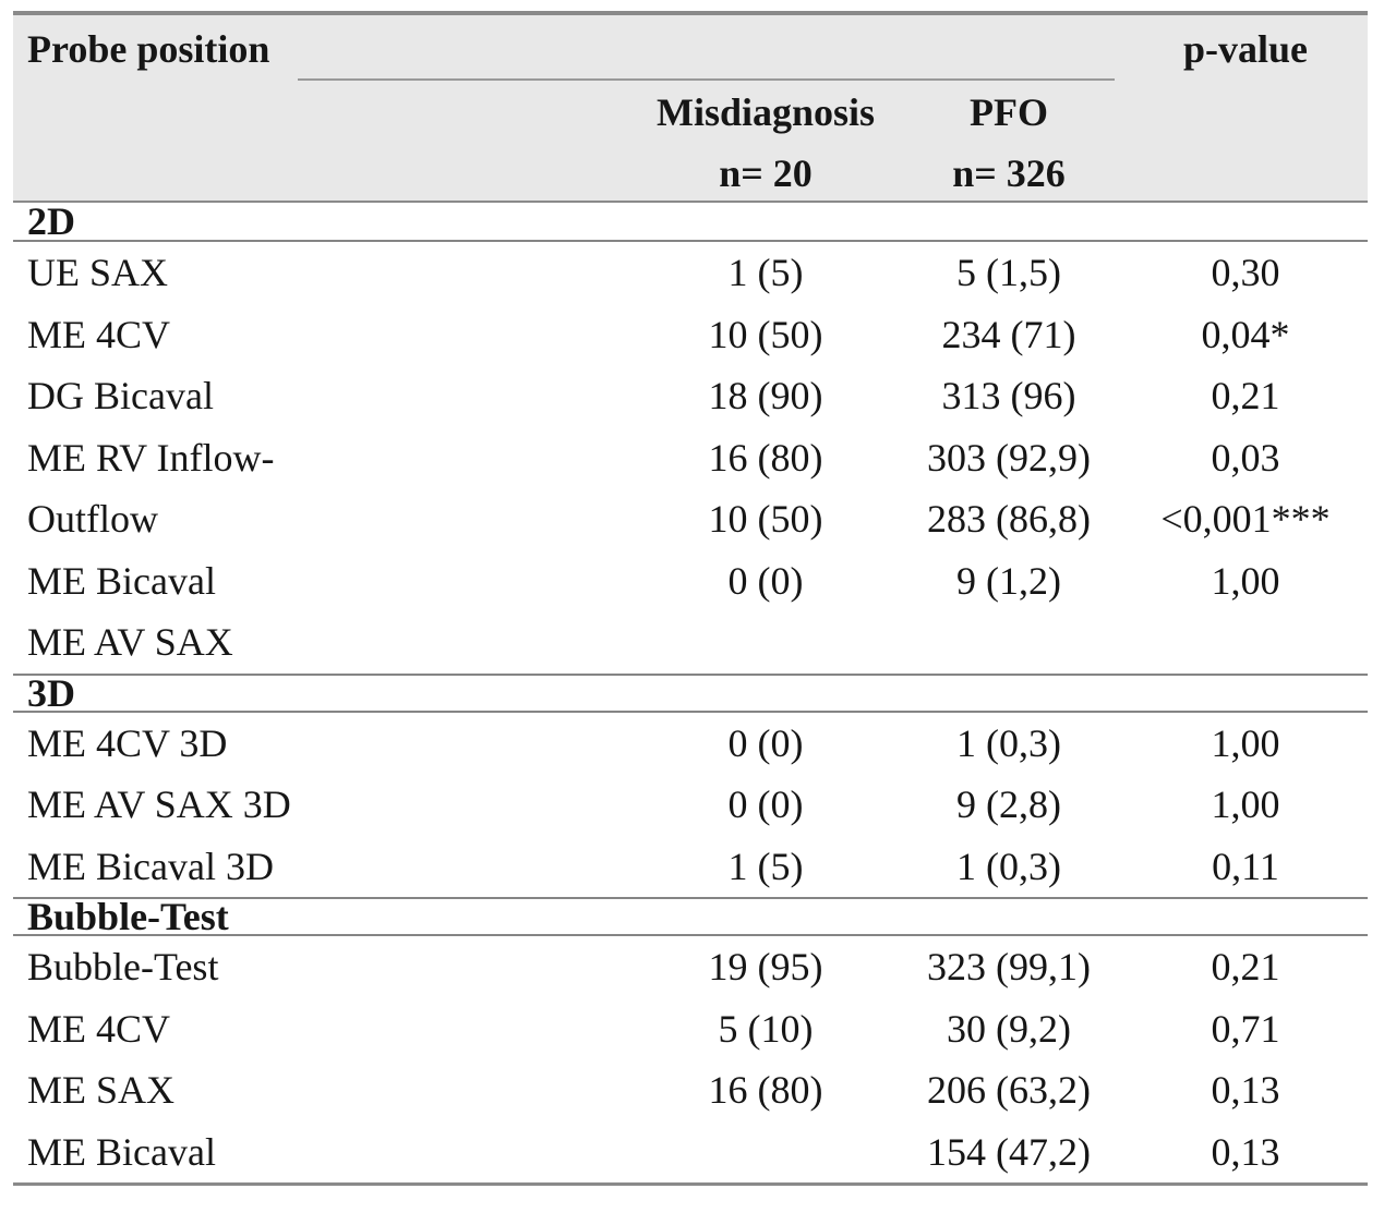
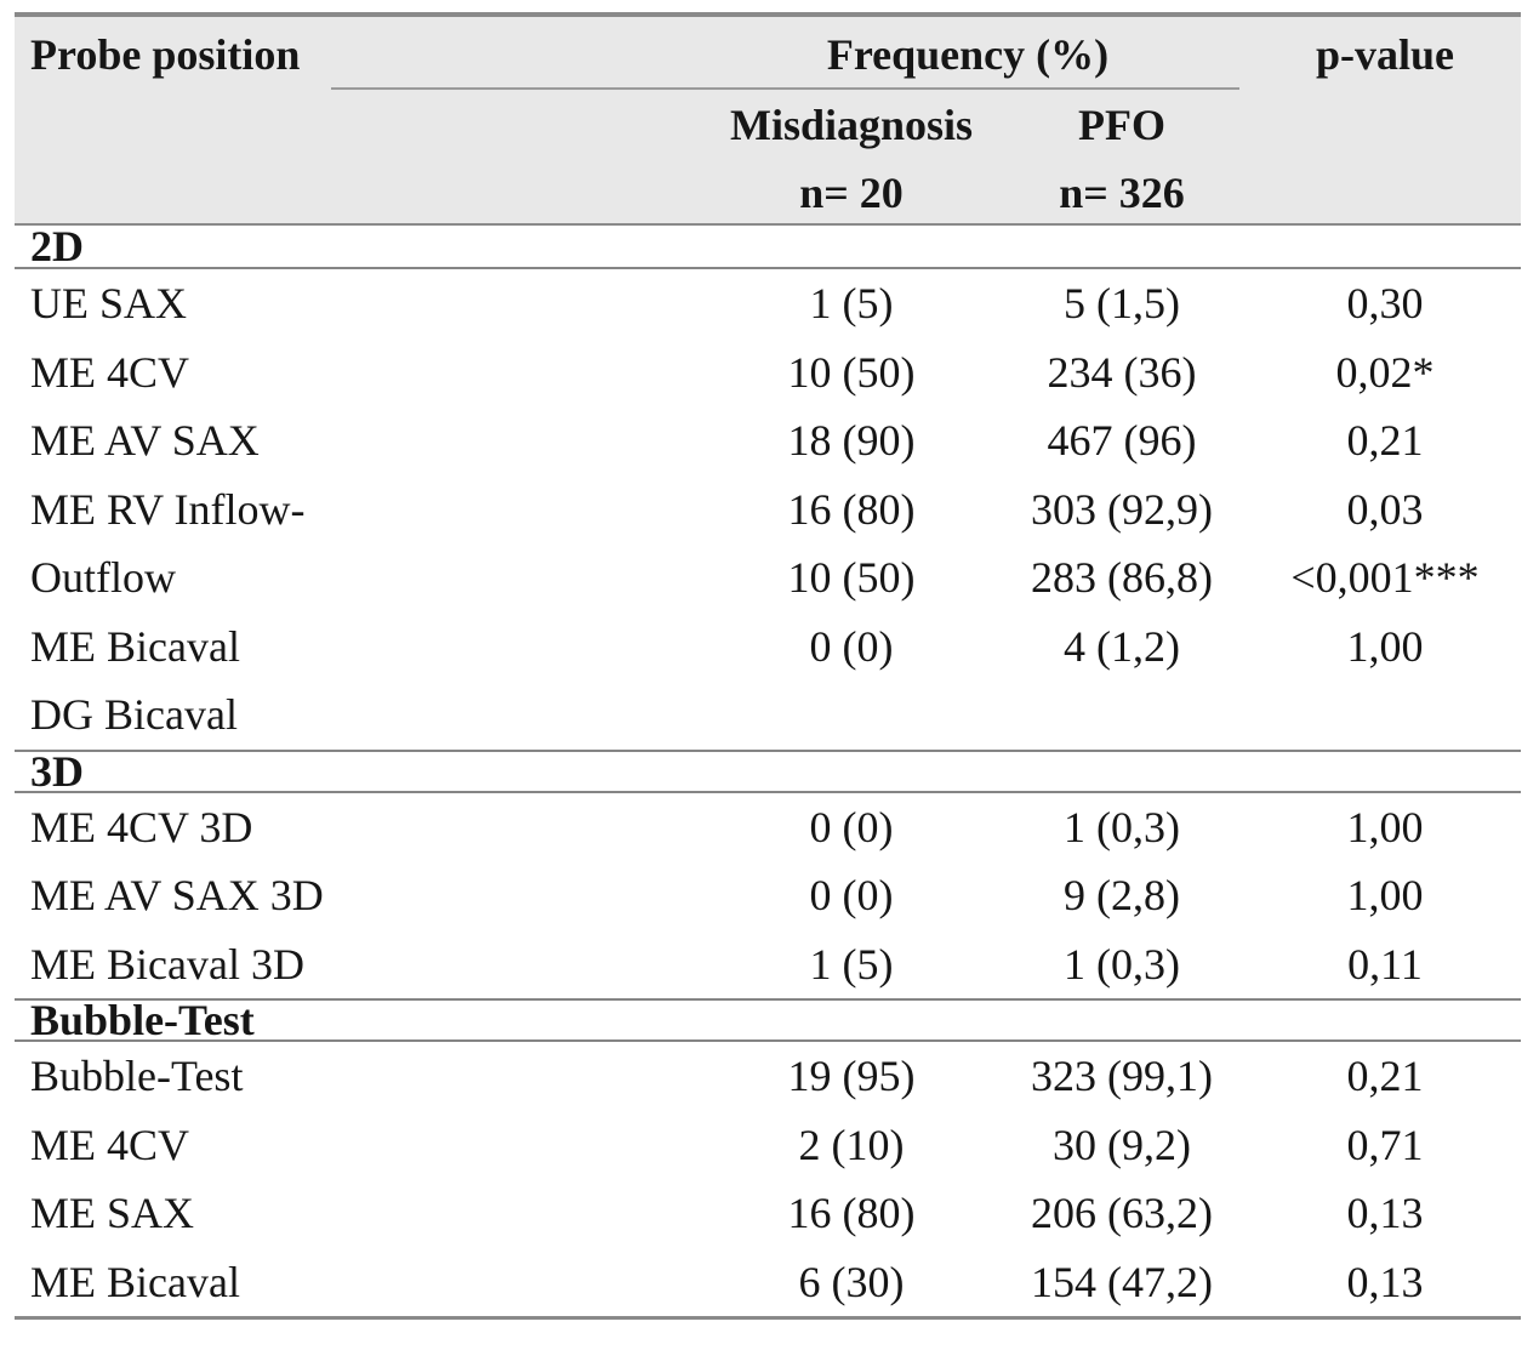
  Probe position
+ Frequency (%)
  p-value
  Misdiagnosis
  PFO
  n= 20
  n= 326
  2D
  UE SAX
  1 (5)
  5 (1,5)
  0,30
  ME 4CV
  10 (50)
- 234 (71)
+ 234 (36)
- 0,04*
+ 0,02*
- DG Bicaval
+ ME AV SAX
  18 (90)
- 313 (96)
+ 467 (96)
  0,21
  ME RV Inflow-
  16 (80)
  303 (92,9)
  0,03
  Outflow
  10 (50)
  283 (86,8)
  <0,001***
  ME Bicaval
  0 (0)
- 9 (1,2)
+ 4 (1,2)
  1,00
- ME AV SAX
+ DG Bicaval
  3D
  ME 4CV 3D
  0 (0)
  1 (0,3)
  1,00
  ME AV SAX 3D
  0 (0)
  9 (2,8)
  1,00
  ME Bicaval 3D
  1 (5)
  1 (0,3)
  0,11
  Bubble-Test
  Bubble-Test
  19 (95)
  323 (99,1)
  0,21
  ME 4CV
- 5 (10)
+ 2 (10)
  30 (9,2)
  0,71
  ME SAX
  16 (80)
  206 (63,2)
  0,13
  ME Bicaval
+ 6 (30)
  154 (47,2)
  0,13
